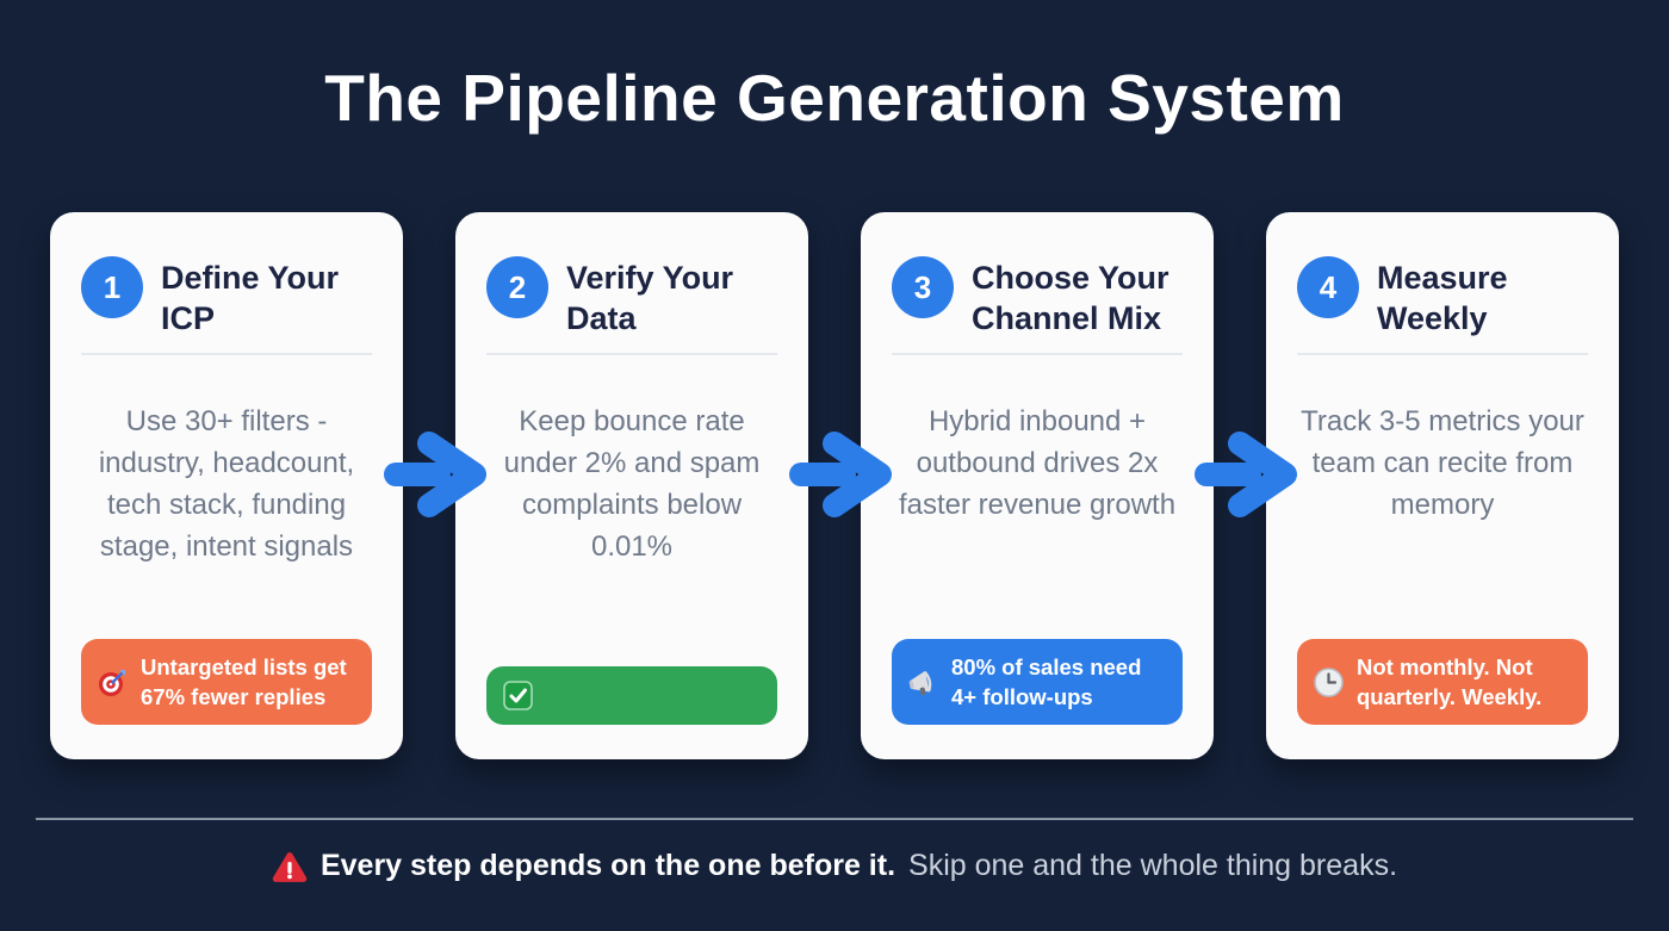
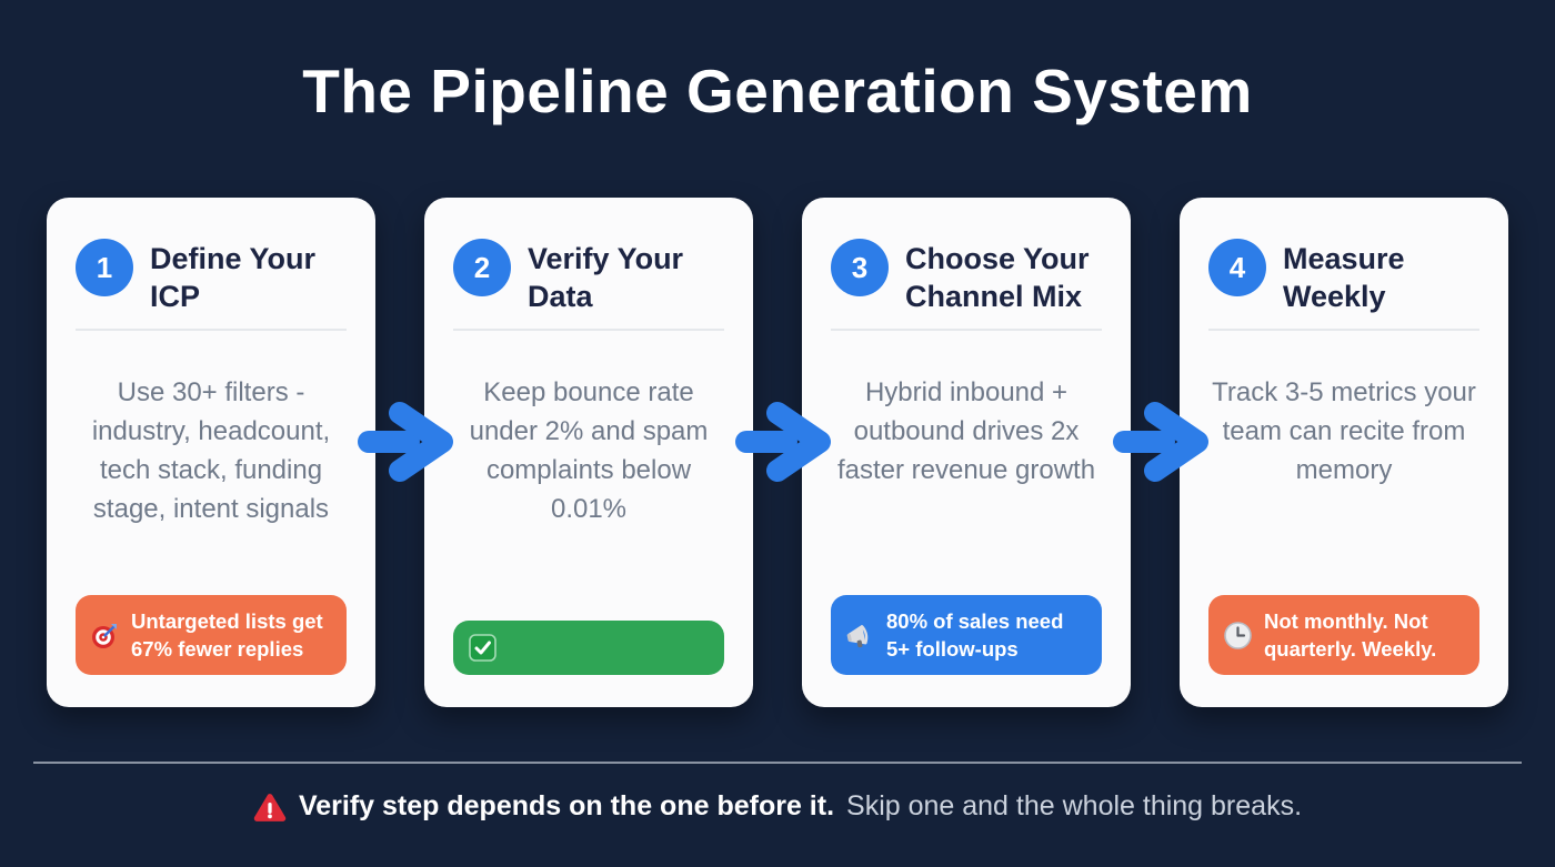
  The Pipeline Generation System
  1
  Define Your ICP
  Use 30+ filters - industry, headcount, tech stack, funding stage, intent signals
  Untargeted lists get 67% fewer replies
  2
  Verify Your Data
  Keep bounce rate under 2% and spam complaints below 0.01%
  3
  Choose Your Channel Mix
  Hybrid inbound + outbound drives 2x faster revenue growth
- 80% of sales need 4+ follow-ups
+ 80% of sales need 5+ follow-ups
  4
  Measure Weekly
  Track 3-5 metrics your team can recite from memory
  Not monthly. Not quarterly. Weekly.
- Every step depends on the one before it.
+ Verify step depends on the one before it.
  Skip one and the whole thing breaks.
